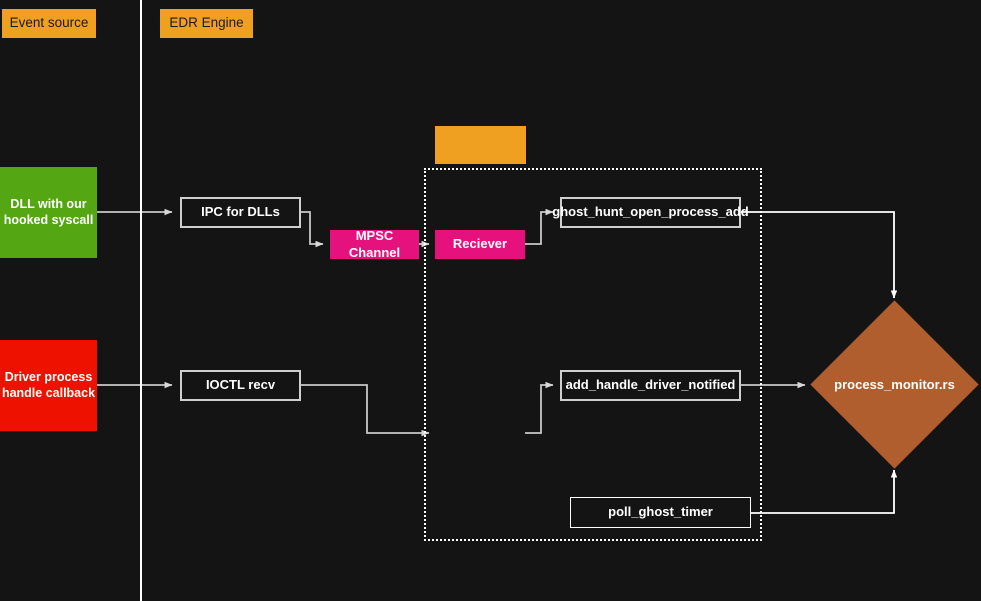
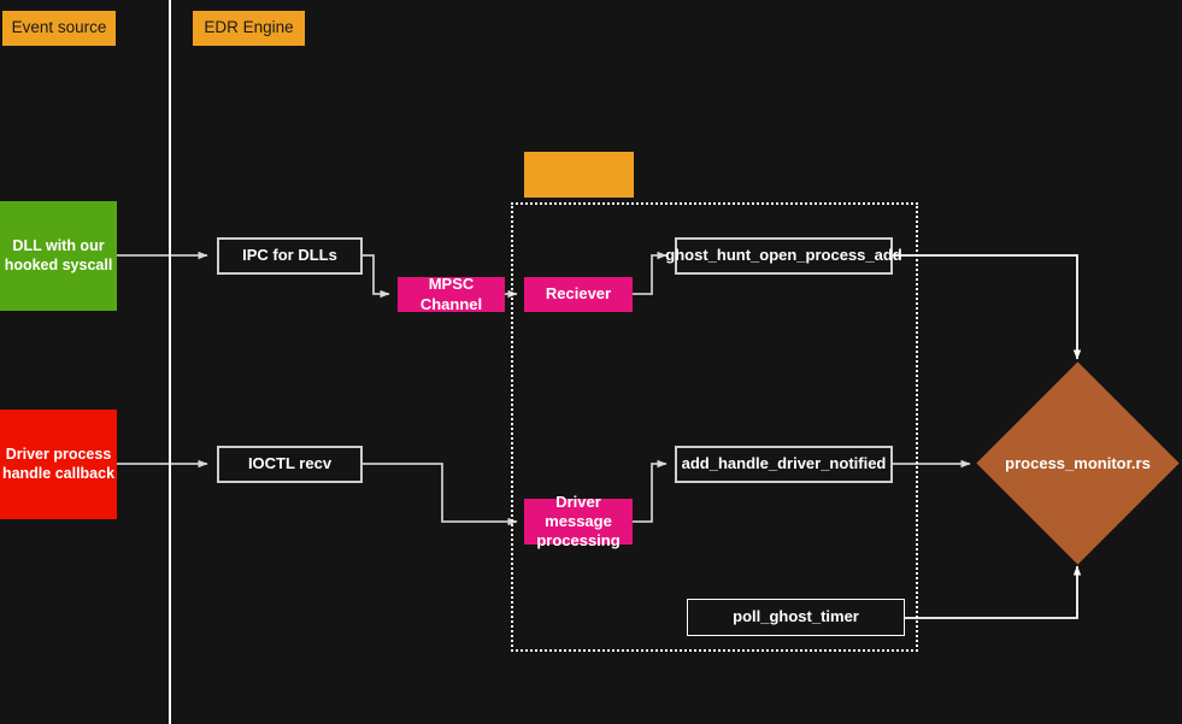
  Event source
  EDR Engine
  DLL with our
  hooked syscall
  Driver process
  handle callback
  IPC for DLLs
  IOCTL recv
  MPSC Channel
  Reciever
+ Driver message
+ processing
  ghost_hunt_open_process_add
  add_handle_driver_notified
  poll_ghost_timer
  process_monitor.rs
